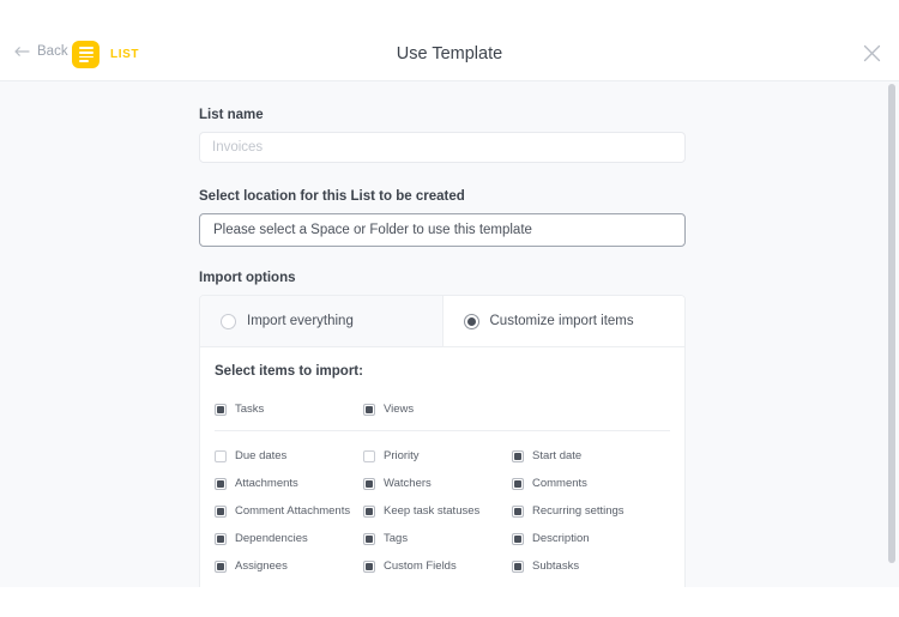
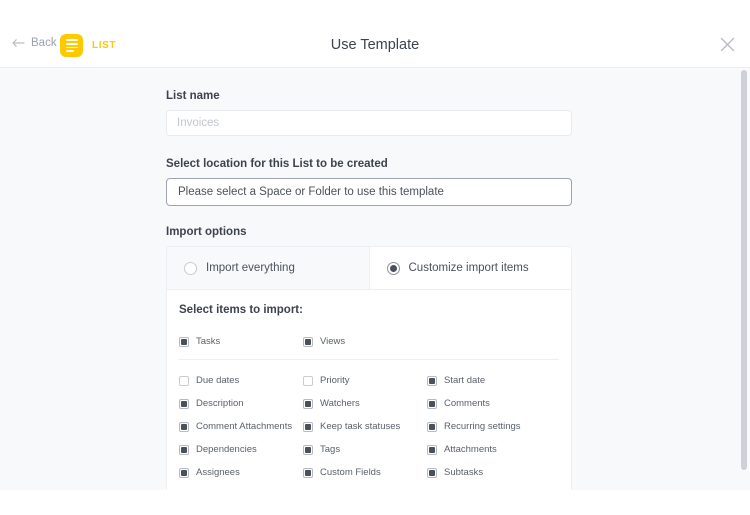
  Back
  LIST
  Use Template
  List name
  Invoices
  Select location for this List to be created
  Please select a Space or Folder to use this template
  Import options
  Import everything
  Customize import items
  Select items to import:
  Tasks
  Views
  Due dates
  Priority
  Start date
- Attachments
+ Description
  Watchers
  Comments
  Comment Attachments
  Keep task statuses
  Recurring settings
  Dependencies
  Tags
- Description
+ Attachments
  Assignees
  Custom Fields
  Subtasks
